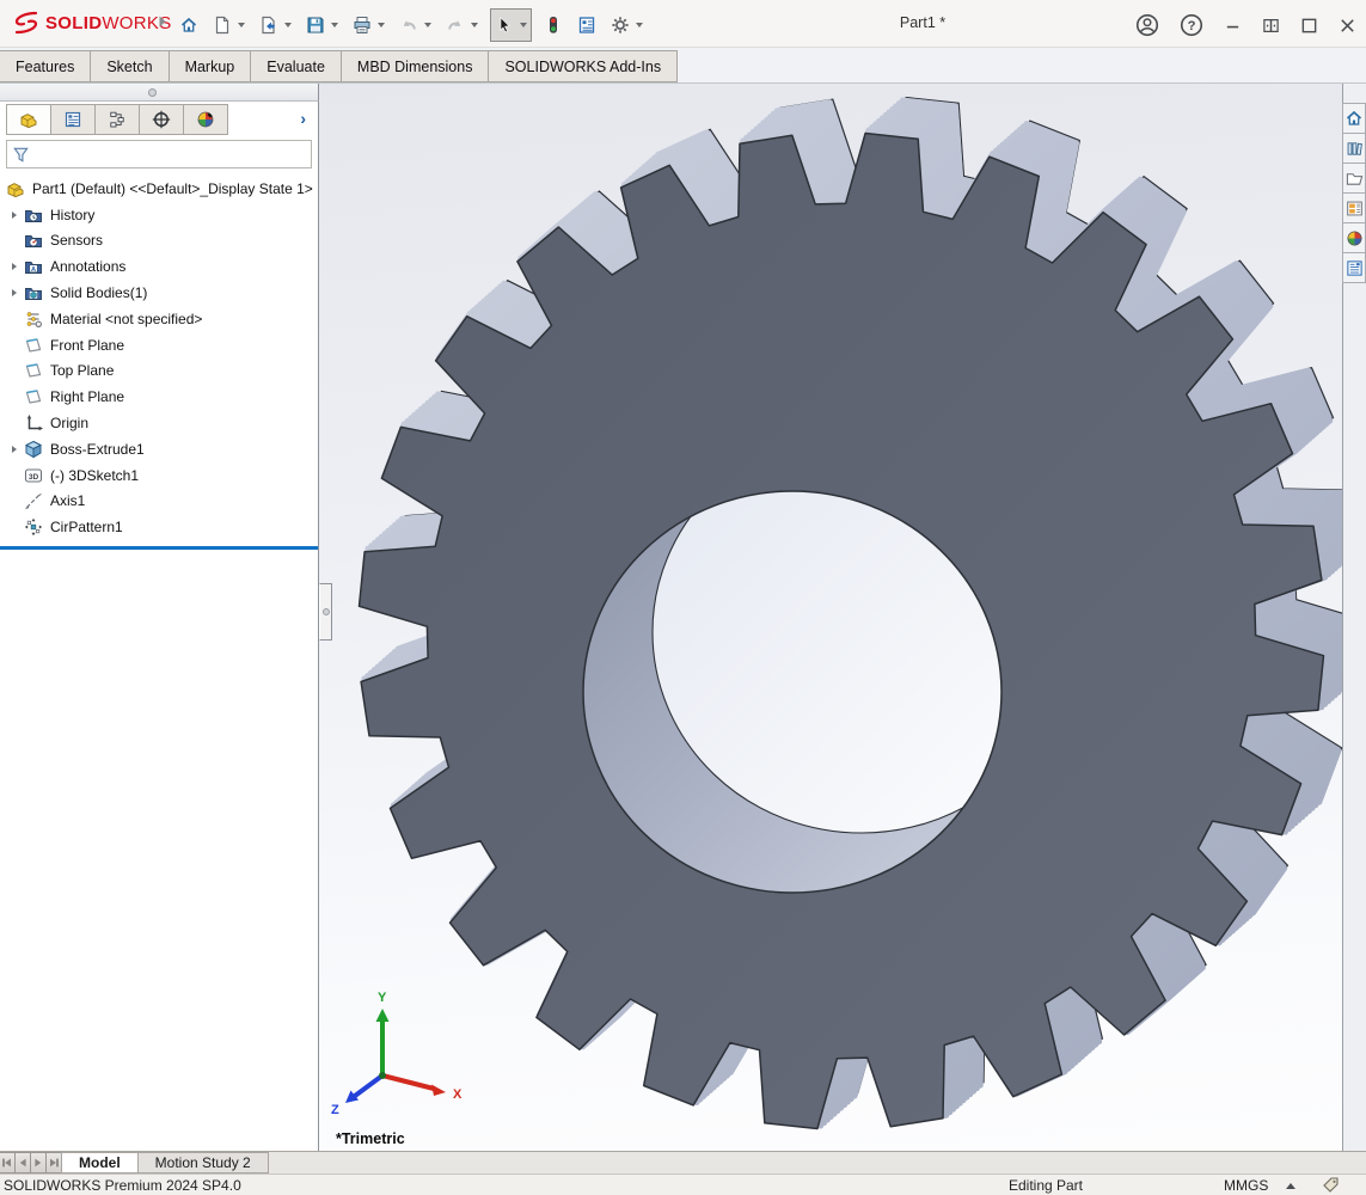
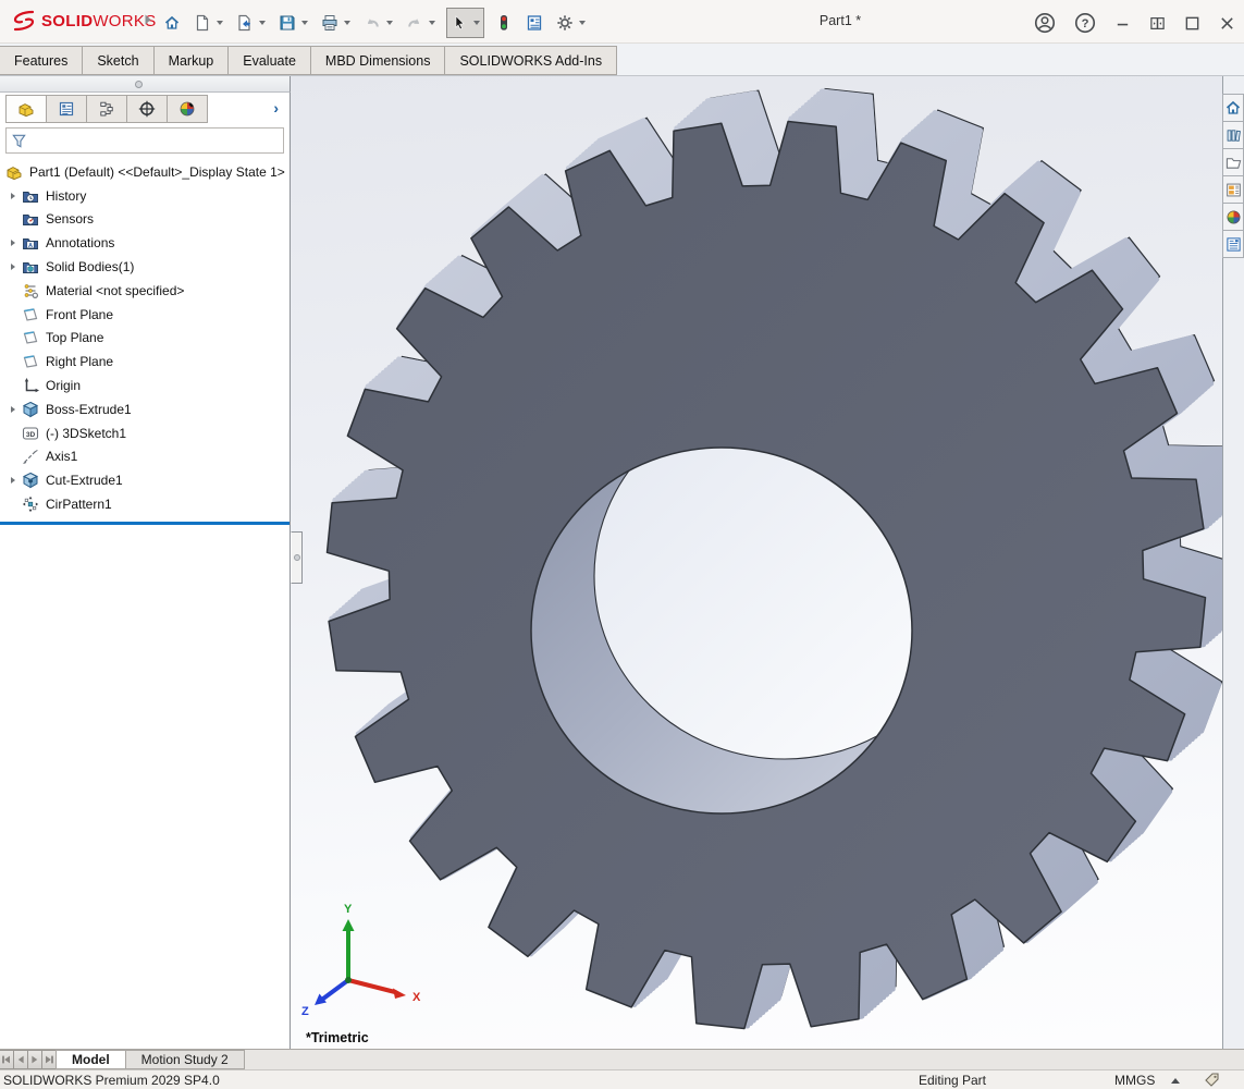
  SOLIDWORKS
  Part1 *
  ?
  Features
  Sketch
  Markup
  Evaluate
  MBD Dimensions
  SOLIDWORKS Add-Ins
  ›
  Part1 (Default) <<Default>_Display State 1>
  History
  Sensors
  Annotations
  Solid Bodies(1)
  Material <not specified>
  Front Plane
  Top Plane
  Right Plane
  Origin
  Boss-Extrude1
  (-) 3DSketch1
  Axis1
+ Cut-Extrude1
  CirPattern1
  Y
  X
  Z
  *Trimetric
  Model
  Motion Study 2
- SOLIDWORKS Premium 2024 SP4.0
+ SOLIDWORKS Premium 2029 SP4.0
  Editing Part
  MMGS
